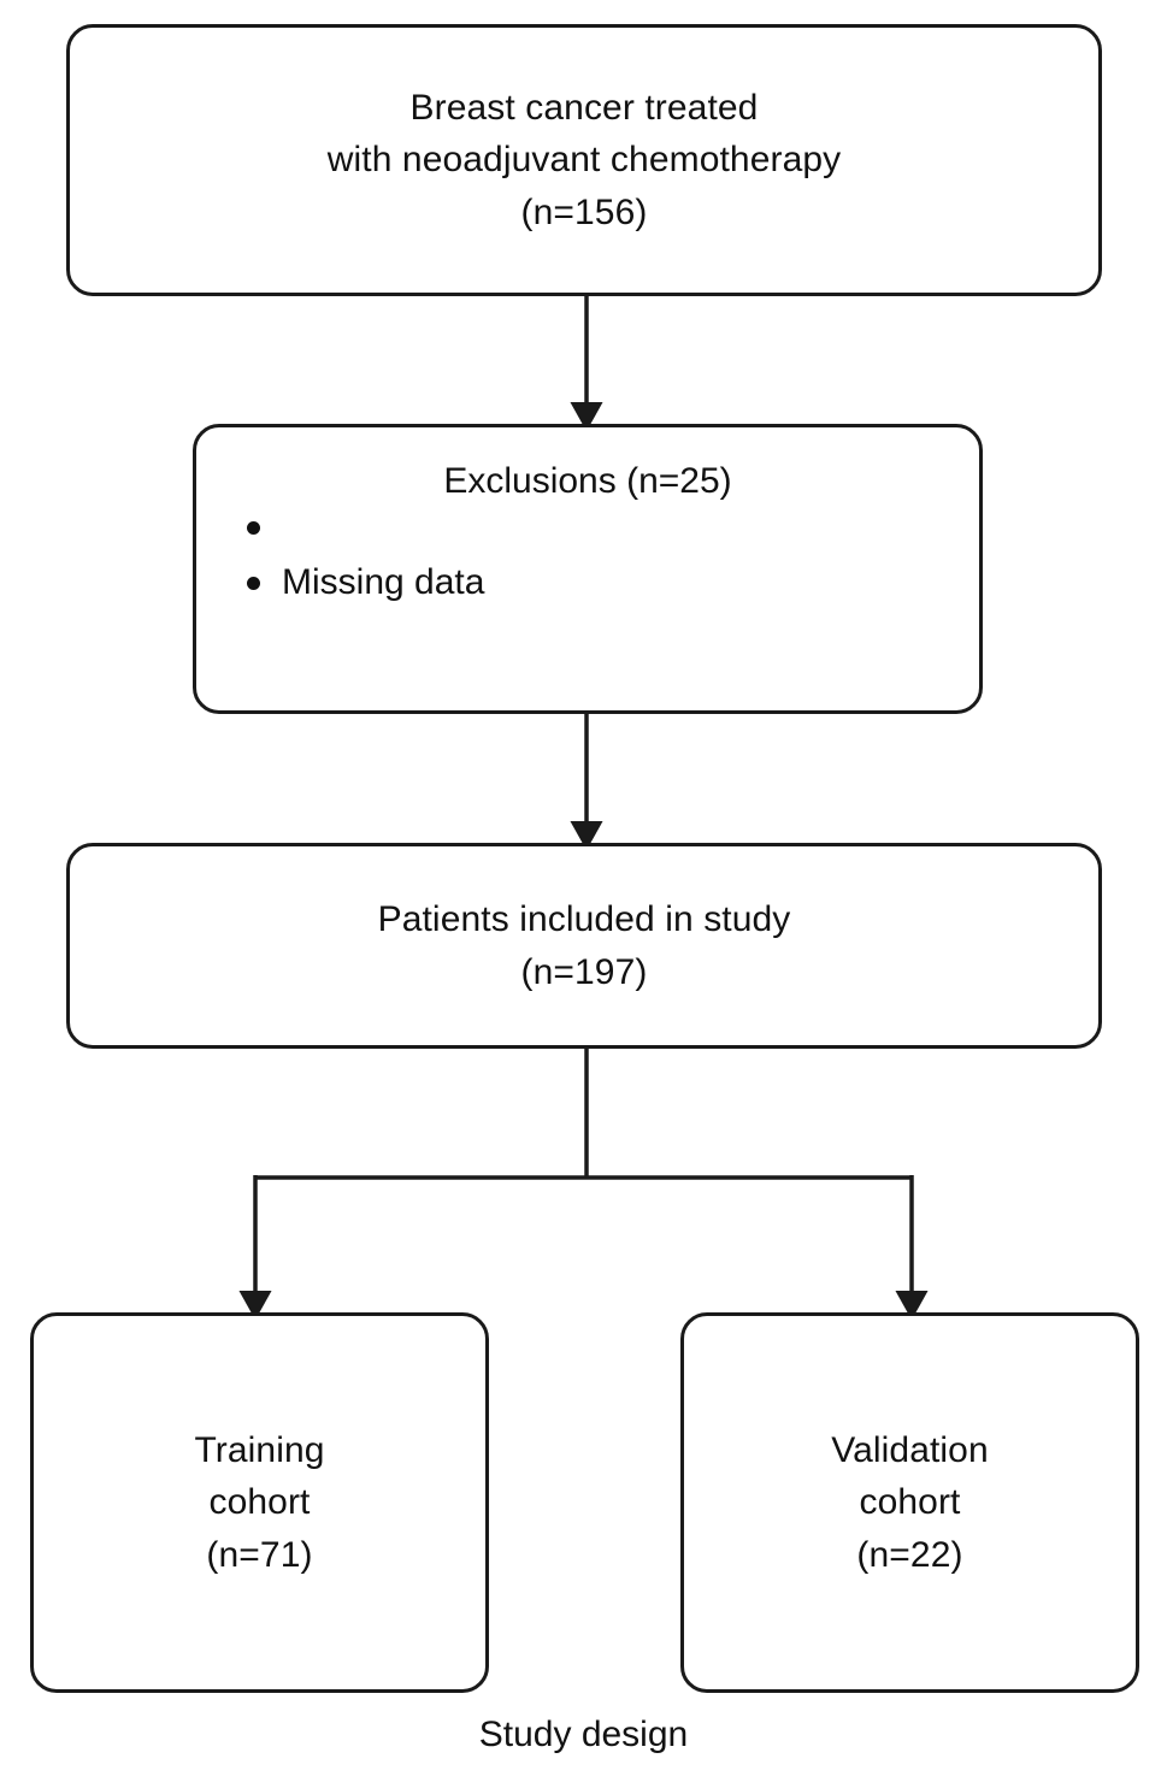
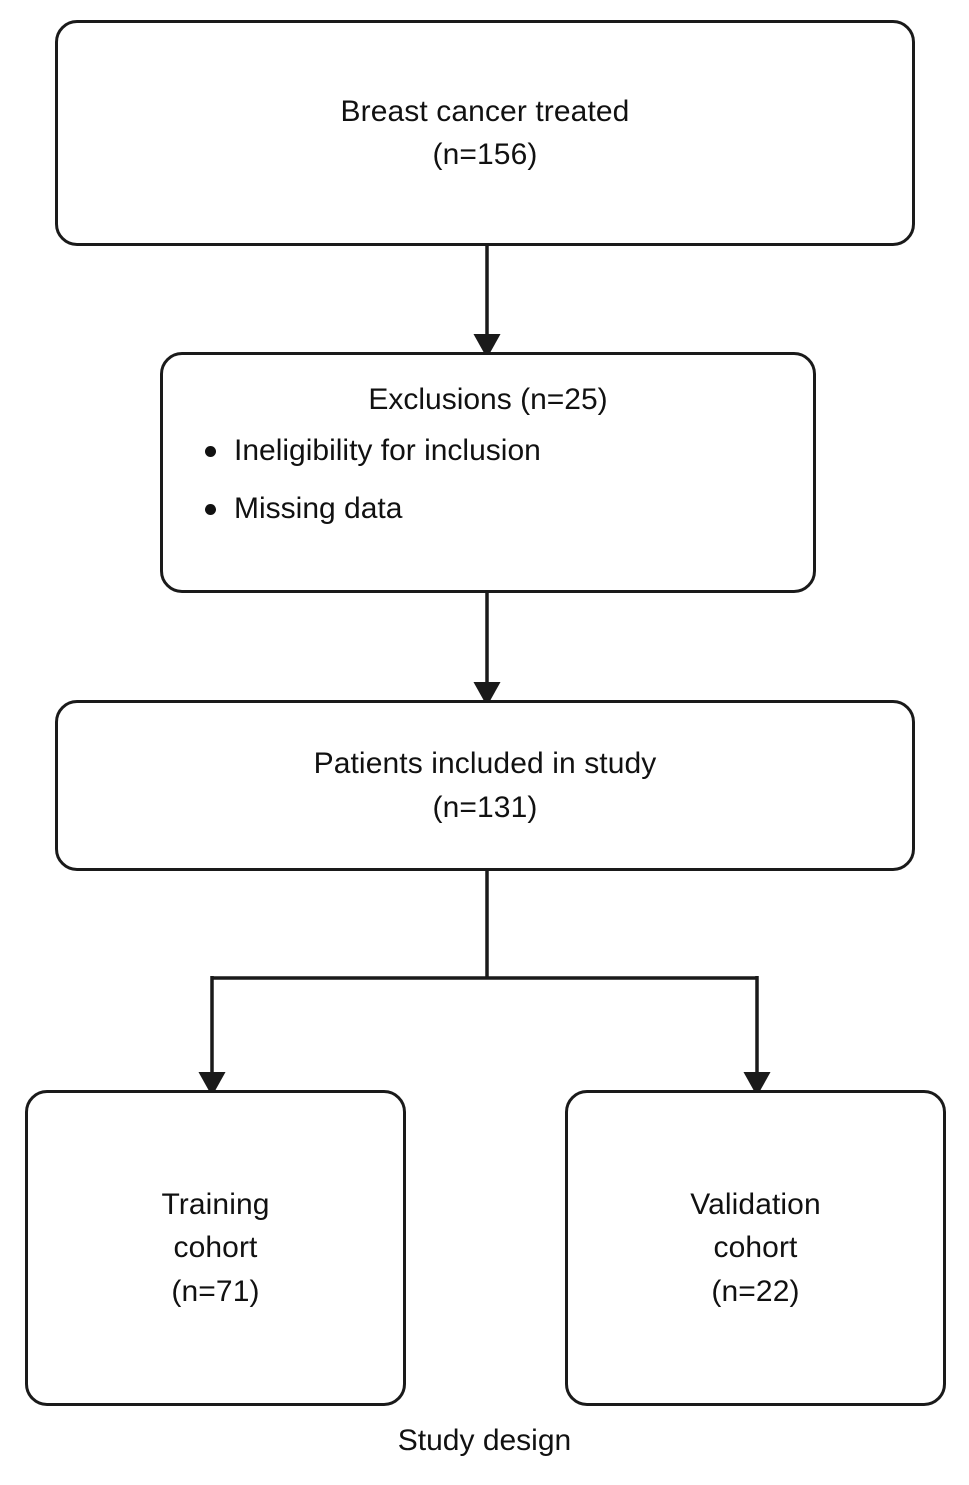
  Breast cancer treated
- with neoadjuvant chemotherapy
  (n=156)
  Exclusions (n=25)
+ Ineligibility for inclusion
  Missing data
  Patients included in study
- (n=197)
+ (n=131)
  Training
  cohort
  (n=71)
  Validation
  cohort
  (n=22)
  Study design
